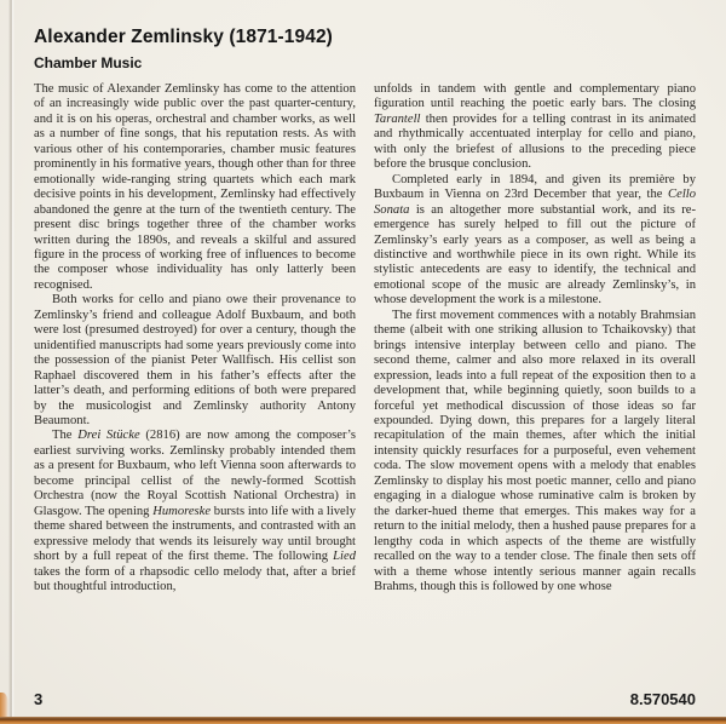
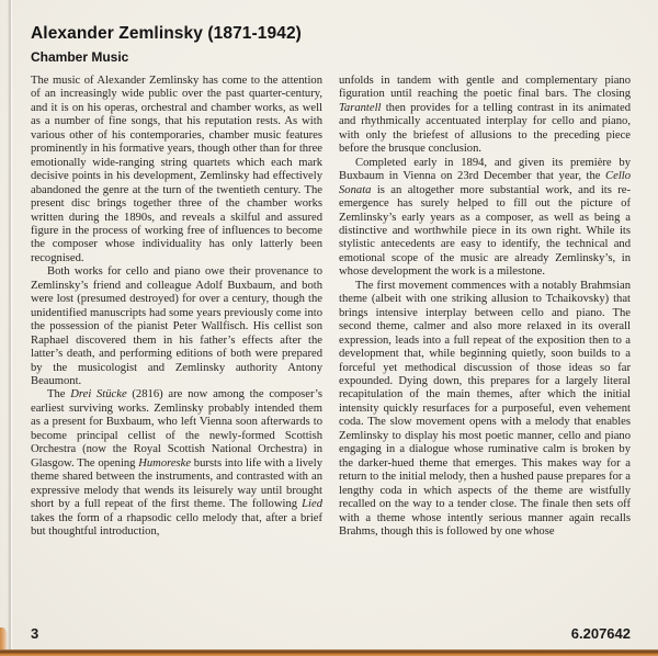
  Alexander Zemlinsky (1871-1942)
  Chamber Music
  The music of Alexander Zemlinsky has come to the attention of an increasingly wide public over the past quarter-century, and it is on his operas, orchestral and chamber works, as well as a number of fine songs, that his reputation rests. As with various other of his contemporaries, chamber music features prominently in his formative years, though other than for three emotionally wide-ranging string quartets which each mark decisive points in his development, Zemlinsky had effectively abandoned the genre at the turn of the twentieth century. The present disc brings together three of the chamber works written during the 1890s, and reveals a skilful and assured figure in the process of working free of influences to become the composer whose individuality has only latterly been recognised.
  Both works for cello and piano owe their provenance to Zemlinsky’s friend and colleague Adolf Buxbaum, and both were lost (presumed destroyed) for over a century, though the unidentified manuscripts had some years previously come into the possession of the pianist Peter Wallfisch. His cellist son Raphael discovered them in his father’s effects after the latter’s death, and performing editions of both were prepared by the musicologist and Zemlinsky authority Antony Beaumont.
  The Drei Stücke (2816) are now among the composer’s earliest surviving works. Zemlinsky probably intended them as a present for Buxbaum, who left Vienna soon afterwards to become principal cellist of the newly-formed Scottish Orchestra (now the Royal Scottish National Orchestra) in Glasgow. The opening Humoreske bursts into life with a lively theme shared between the instruments, and contrasted with an expressive melody that wends its leisurely way until brought short by a full repeat of the first theme. The following Lied takes the form of a rhapsodic cello melody that, after a brief but thoughtful introduction,
- unfolds in tandem with gentle and complementary piano figuration until reaching the poetic early bars. The closing Tarantell then provides for a telling contrast in its animated and rhythmically accentuated interplay for cello and piano, with only the briefest of allusions to the preceding piece before the brusque conclusion.
+ unfolds in tandem with gentle and complementary piano figuration until reaching the poetic final bars. The closing Tarantell then provides for a telling contrast in its animated and rhythmically accentuated interplay for cello and piano, with only the briefest of allusions to the preceding piece before the brusque conclusion.
  Completed early in 1894, and given its première by Buxbaum in Vienna on 23rd December that year, the Cello Sonata is an altogether more substantial work, and its re-emergence has surely helped to fill out the picture of Zemlinsky’s early years as a composer, as well as being a distinctive and worthwhile piece in its own right. While its stylistic antecedents are easy to identify, the technical and emotional scope of the music are already Zemlinsky’s, in whose development the work is a milestone.
  The first movement commences with a notably Brahmsian theme (albeit with one striking allusion to Tchaikovsky) that brings intensive interplay between cello and piano. The second theme, calmer and also more relaxed in its overall expression, leads into a full repeat of the exposition then to a development that, while beginning quietly, soon builds to a forceful yet methodical discussion of those ideas so far expounded. Dying down, this prepares for a largely literal recapitulation of the main themes, after which the initial intensity quickly resurfaces for a purposeful, even vehement coda. The slow movement opens with a melody that enables Zemlinsky to display his most poetic manner, cello and piano engaging in a dialogue whose ruminative calm is broken by the darker-hued theme that emerges. This makes way for a return to the initial melody, then a hushed pause prepares for a lengthy coda in which aspects of the theme are wistfully recalled on the way to a tender close. The finale then sets off with a theme whose intently serious manner again recalls Brahms, though this is followed by one whose
  3
- 8.570540
+ 6.207642
